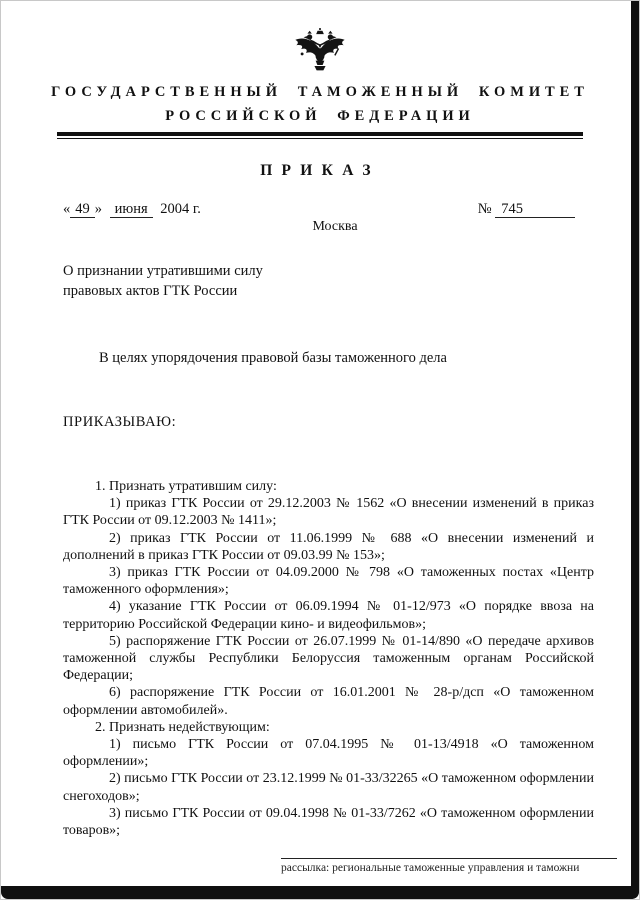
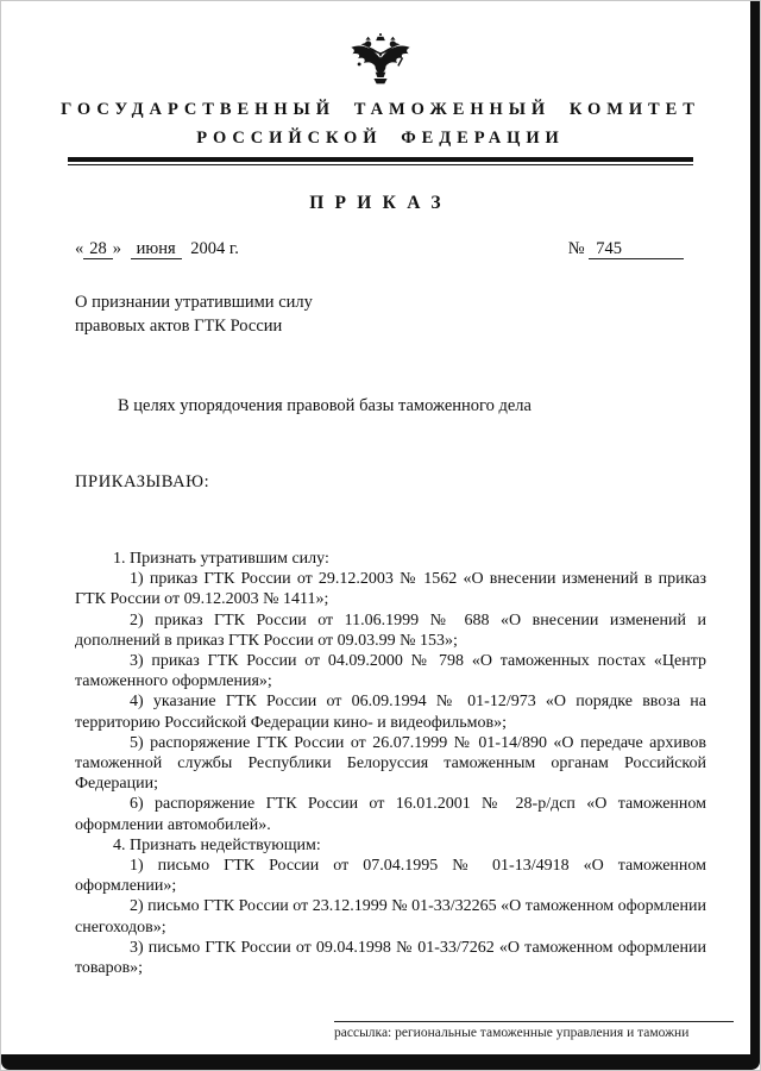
  ГОСУДАРСТВЕННЫЙ ТАМОЖЕННЫЙ КОМИТЕТ
  РОССИЙСКОЙ ФЕДЕРАЦИИ
  ПРИКАЗ
- « 49 » июня 2004 г.
+ « 28 » июня 2004 г.
  № 745
- Москва
  О признании утратившими силу
  правовых актов ГТК России
  В целях упорядочения правовой базы таможенного дела
  ПРИКАЗЫВАЮ:
  1. Признать утратившим силу:
  1) приказ ГТК России от 29.12.2003 № 1562 «О внесении изменений в приказ ГТК России от 09.12.2003 № 1411»;
  2) приказ ГТК России от 11.06.1999 № 688 «О внесении изменений и дополнений в приказ ГТК России от 09.03.99 № 153»;
  3) приказ ГТК России от 04.09.2000 № 798 «О таможенных постах «Центр таможенного оформления»;
  4) указание ГТК России от 06.09.1994 № 01-12/973 «О порядке ввоза на территорию Российской Федерации кино- и видеофильмов»;
  5) распоряжение ГТК России от 26.07.1999 № 01-14/890 «О передаче архивов таможенной службы Республики Белоруссия таможенным органам Российской Федерации;
  6) распоряжение ГТК России от 16.01.2001 № 28-р/дсп «О таможенном оформлении автомобилей».
- 2. Признать недействующим:
+ 4. Признать недействующим:
  1) письмо ГТК России от 07.04.1995 № 01-13/4918 «О таможенном оформлении»;
  2) письмо ГТК России от 23.12.1999 № 01-33/32265 «О таможенном оформлении снегоходов»;
  3) письмо ГТК России от 09.04.1998 № 01-33/7262 «О таможенном оформлении товаров»;
  рассылка: региональные таможенные управления и таможни
